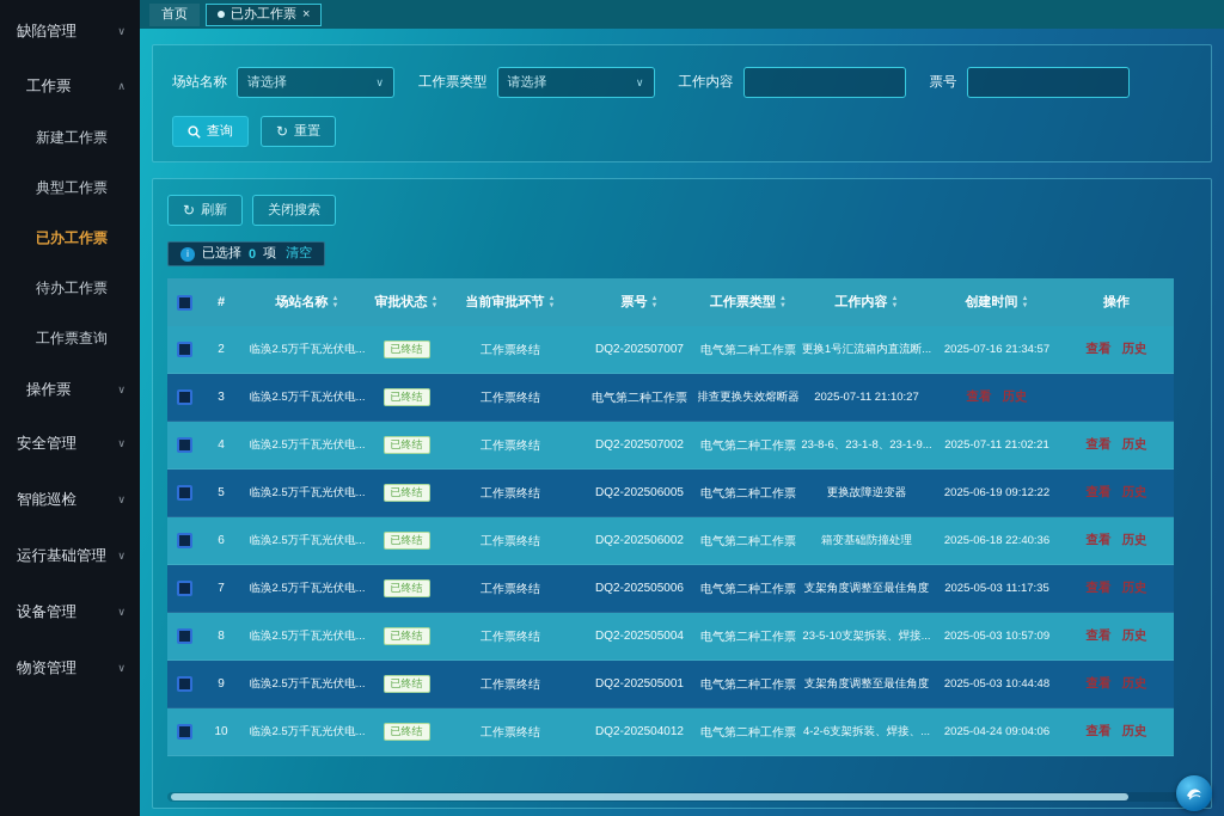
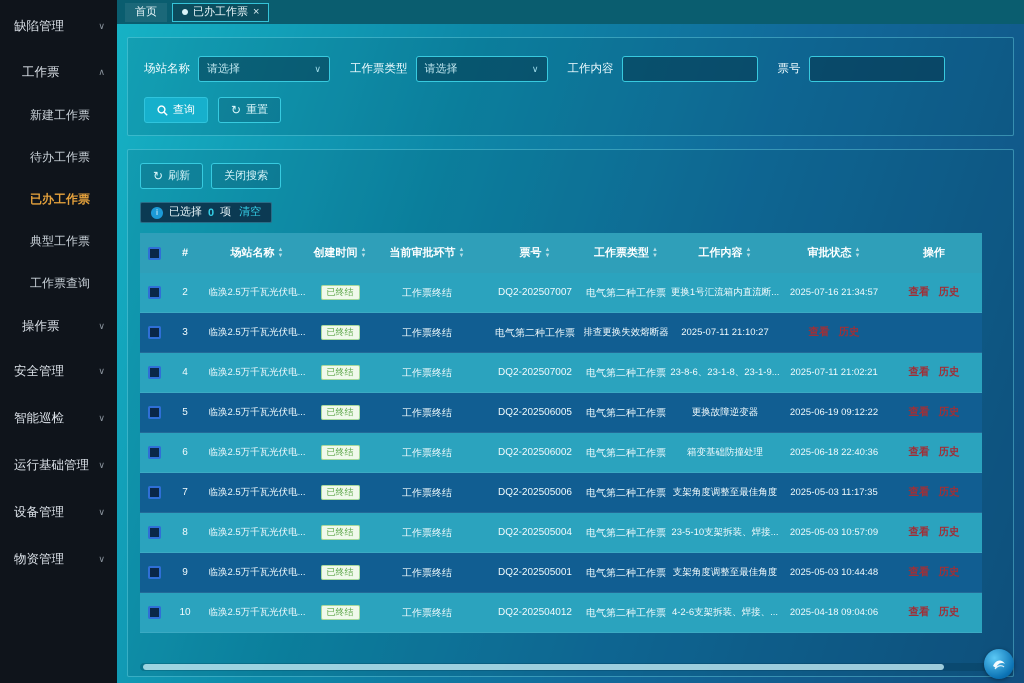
  缺陷管理
  工作票
  新建工作票
- 典型工作票
+ 待办工作票
  已办工作票
- 待办工作票
+ 典型工作票
  工作票查询
  操作票
  安全管理
  智能巡检
  运行基础管理
  设备管理
  物资管理
  首页
  已办工作票
  ×
  场站名称
  请选择
  ∨
  工作票类型
  请选择
  ∨
  工作内容
  票号
  查询
  ↻
  重置
  ↻
  刷新
  关闭搜索
  i
  已选择
  0
  项
  清空
  #
  场站名称
- 审批状态
+ 创建时间
  当前审批环节
  票号
  工作票类型
  工作内容
- 创建时间
+ 审批状态
  操作
  2
  临涣2.5万千瓦光伏电...
  已终结
  工作票终结
  DQ2-202507007
  电气第二种工作票
  更换1号汇流箱内直流断...
  2025-07-16 21:34:57
  查看
  历史
  3
  临涣2.5万千瓦光伏电...
  已终结
  工作票终结
  电气第二种工作票
  排查更换失效熔断器
  2025-07-11 21:10:27
  查看
  历史
  4
  临涣2.5万千瓦光伏电...
  已终结
  工作票终结
  DQ2-202507002
  电气第二种工作票
  23-8-6、23-1-8、23-1-9...
  2025-07-11 21:02:21
  查看
  历史
  5
  临涣2.5万千瓦光伏电...
  已终结
  工作票终结
  DQ2-202506005
  电气第二种工作票
  更换故障逆变器
  2025-06-19 09:12:22
  查看
  历史
  6
  临涣2.5万千瓦光伏电...
  已终结
  工作票终结
  DQ2-202506002
  电气第二种工作票
  箱变基础防撞处理
  2025-06-18 22:40:36
  查看
  历史
  7
  临涣2.5万千瓦光伏电...
  已终结
  工作票终结
  DQ2-202505006
  电气第二种工作票
  支架角度调整至最佳角度
  2025-05-03 11:17:35
  查看
  历史
  8
  临涣2.5万千瓦光伏电...
  已终结
  工作票终结
  DQ2-202505004
  电气第二种工作票
  23-5-10支架拆装、焊接...
  2025-05-03 10:57:09
  查看
  历史
  9
  临涣2.5万千瓦光伏电...
  已终结
  工作票终结
  DQ2-202505001
  电气第二种工作票
  支架角度调整至最佳角度
  2025-05-03 10:44:48
  查看
  历史
  10
  临涣2.5万千瓦光伏电...
  已终结
  工作票终结
  DQ2-202504012
  电气第二种工作票
  4-2-6支架拆装、焊接、...
- 2025-04-24 09:04:06
+ 2025-04-18 09:04:06
  查看
  历史
